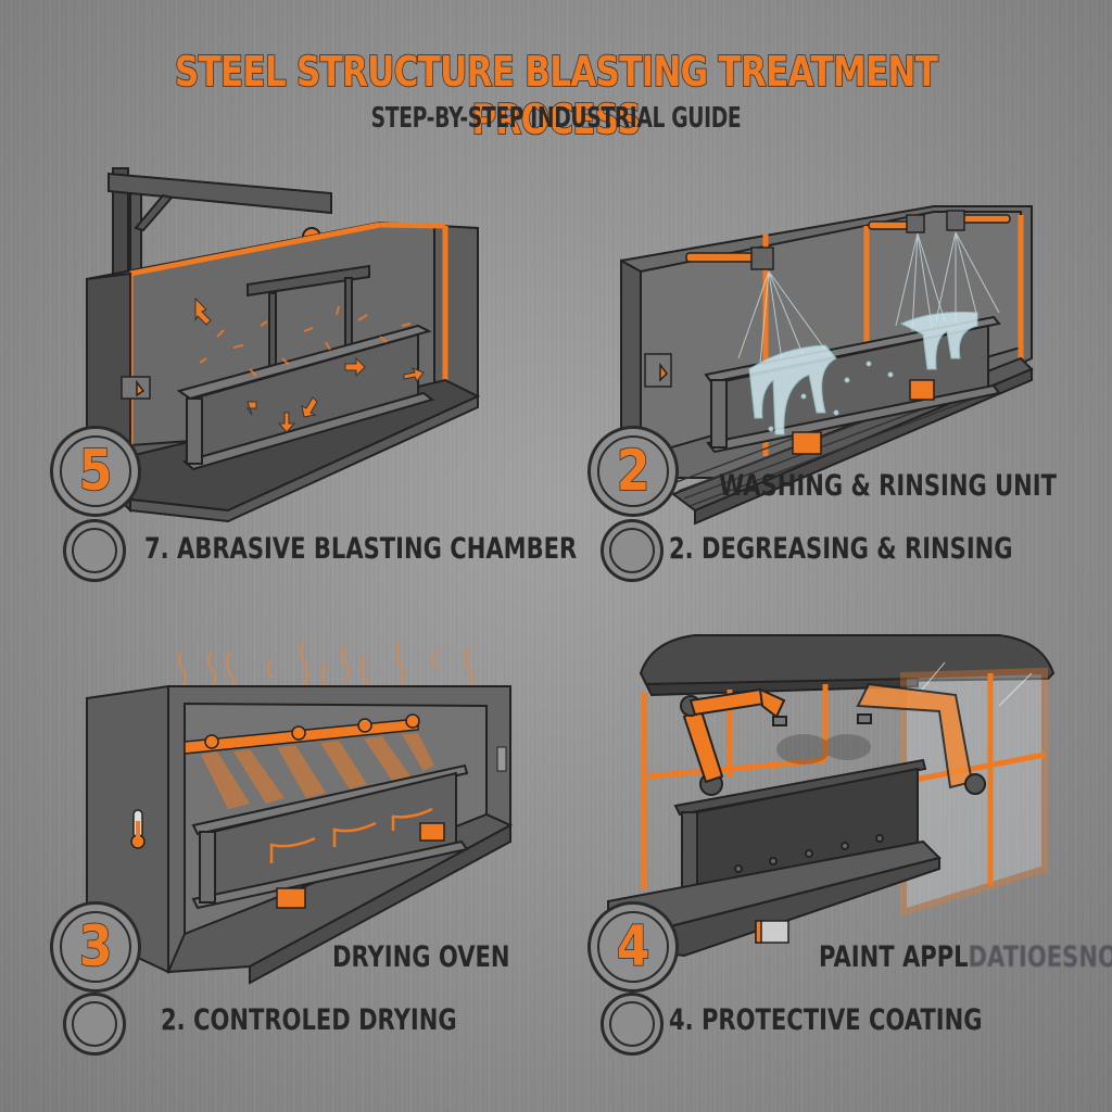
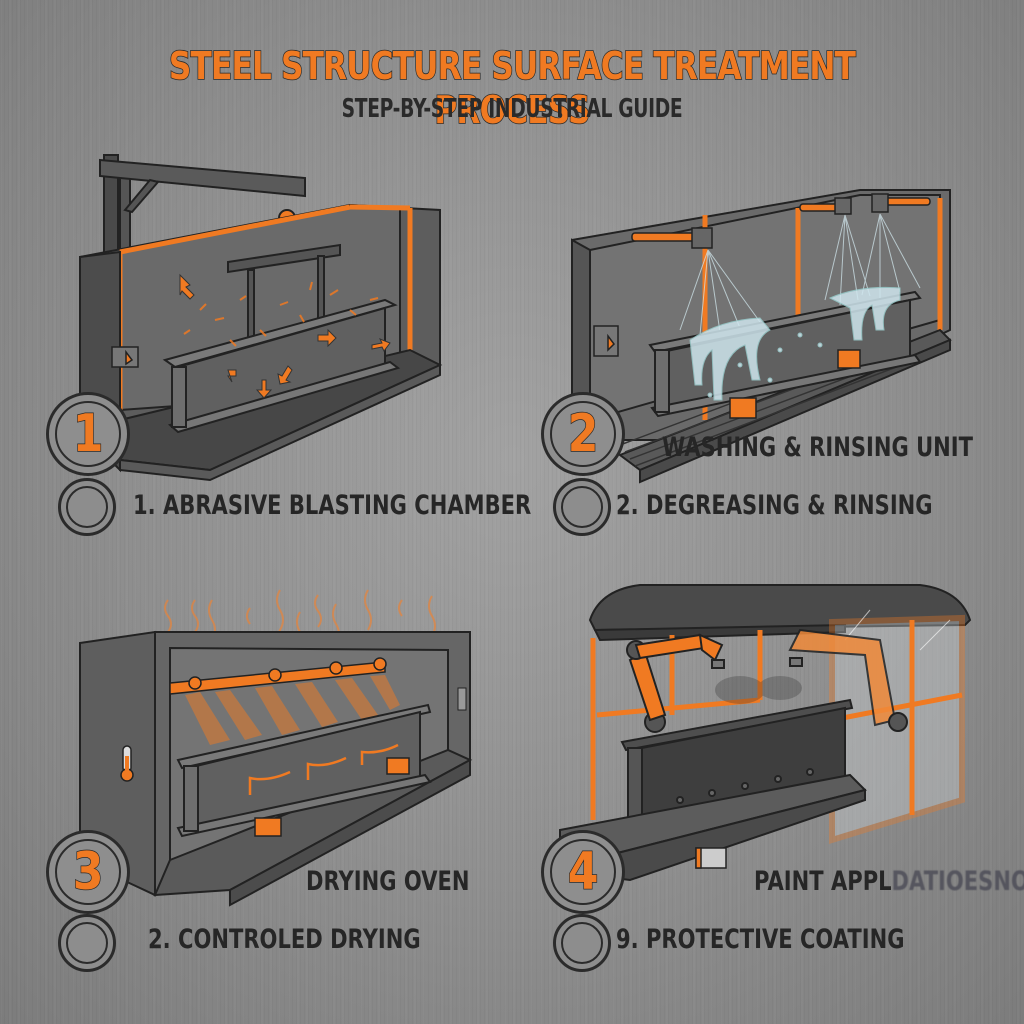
- STEEL STRUCTURE BLASTING TREATMENT PROCESS
+ STEEL STRUCTURE SURFACE TREATMENT PROCESS
  STEP-BY-STEP INDUSTRIAL GUIDE
- 5
+ 1
- 7. ABRASIVE BLASTING CHAMBER
+ 1. ABRASIVE BLASTING CHAMBER
  2
  WASHING & RINSING UNIT
  2. DEGREASING & RINSING
  3
  DRYING OVEN
  2. CONTROLED DRYING
  4
  PAINT APPLDATIOESNO
- 4. PROTECTIVE COATING
+ 9. PROTECTIVE COATING
